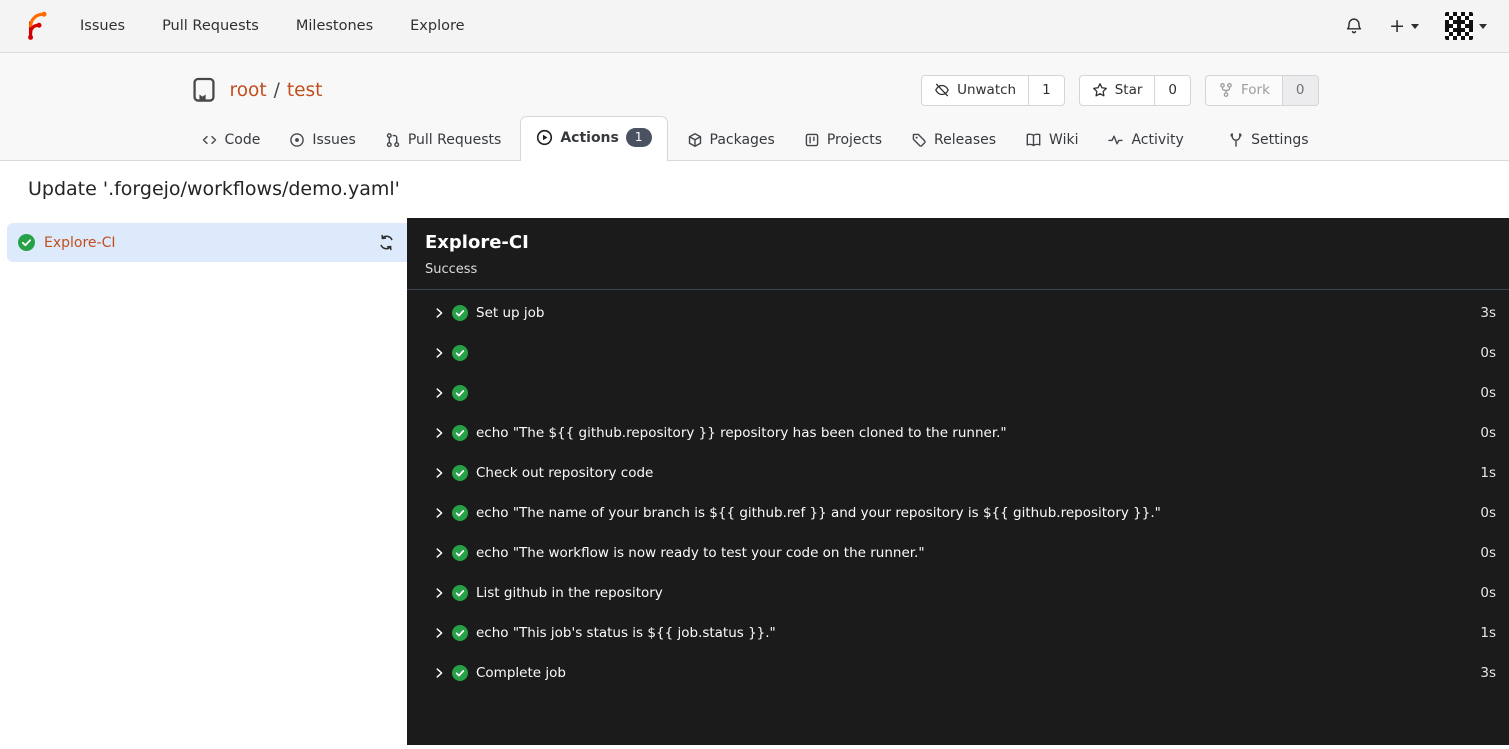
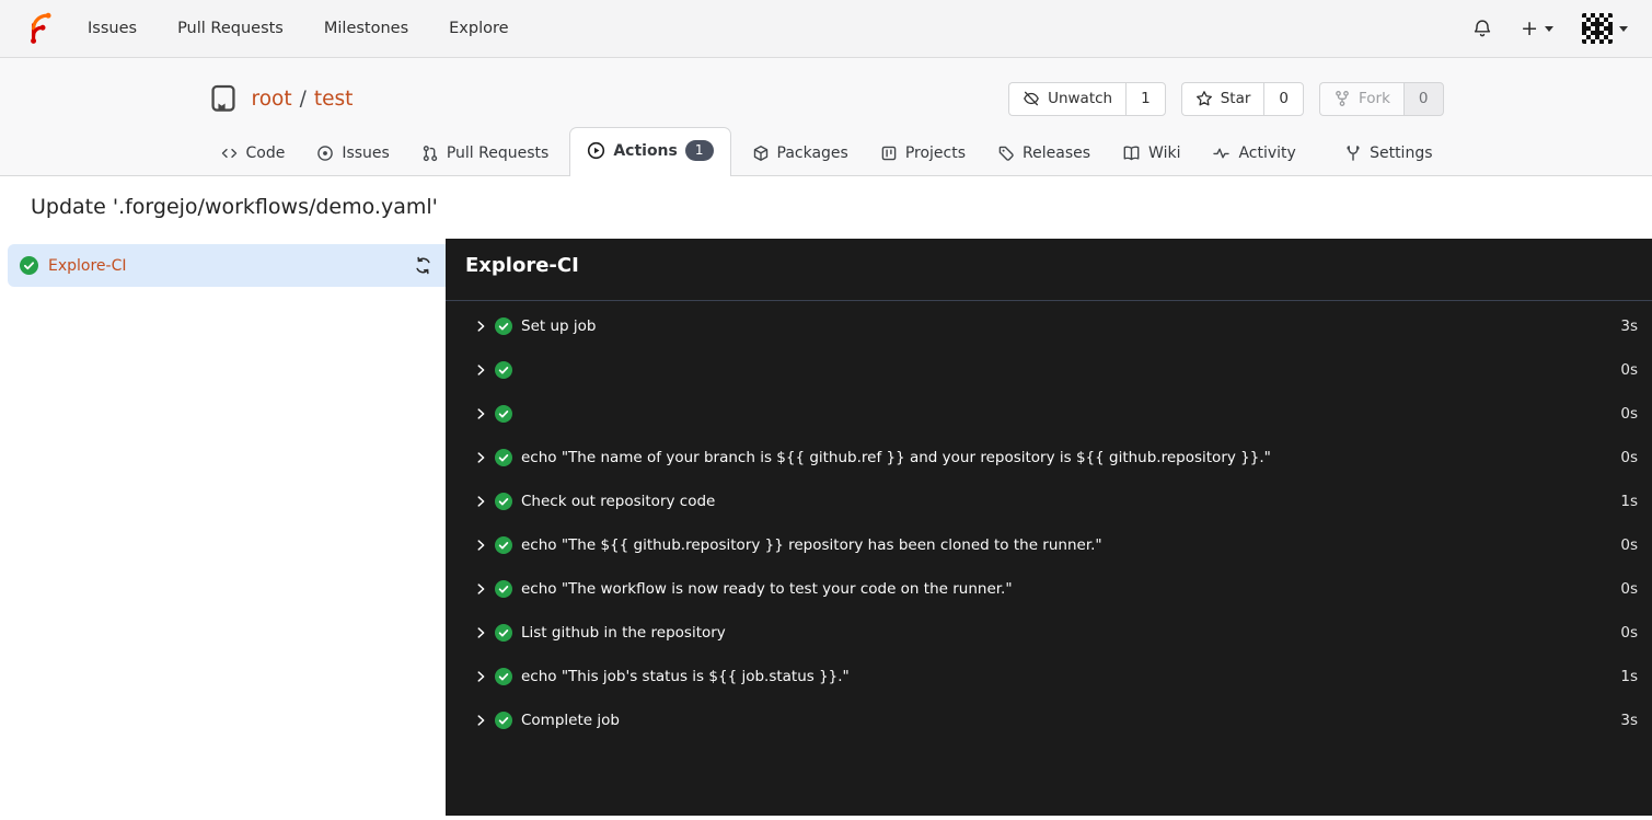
  Issues
  Pull Requests
  Milestones
  Explore
  +
  root
  /
  test
  Unwatch
  1
  Star
  0
  Fork
  0
  Code
  Issues
  Pull Requests
  Actions
  1
  Packages
  Projects
  Releases
  Wiki
  Activity
  Settings
  Update '.forgejo/workflows/demo.yaml'
  Explore-CI
  Explore-CI
- Success
  Set up job
  3s
  0s
  0s
- echo "The ${{ github.repository }} repository has been cloned to the runner."
+ echo "The name of your branch is ${{ github.ref }} and your repository is ${{ github.repository }}."
  0s
  Check out repository code
  1s
- echo "The name of your branch is ${{ github.ref }} and your repository is ${{ github.repository }}."
+ echo "The ${{ github.repository }} repository has been cloned to the runner."
  0s
  echo "The workflow is now ready to test your code on the runner."
  0s
  List github in the repository
  0s
  echo "This job's status is ${{ job.status }}."
  1s
  Complete job
  3s
